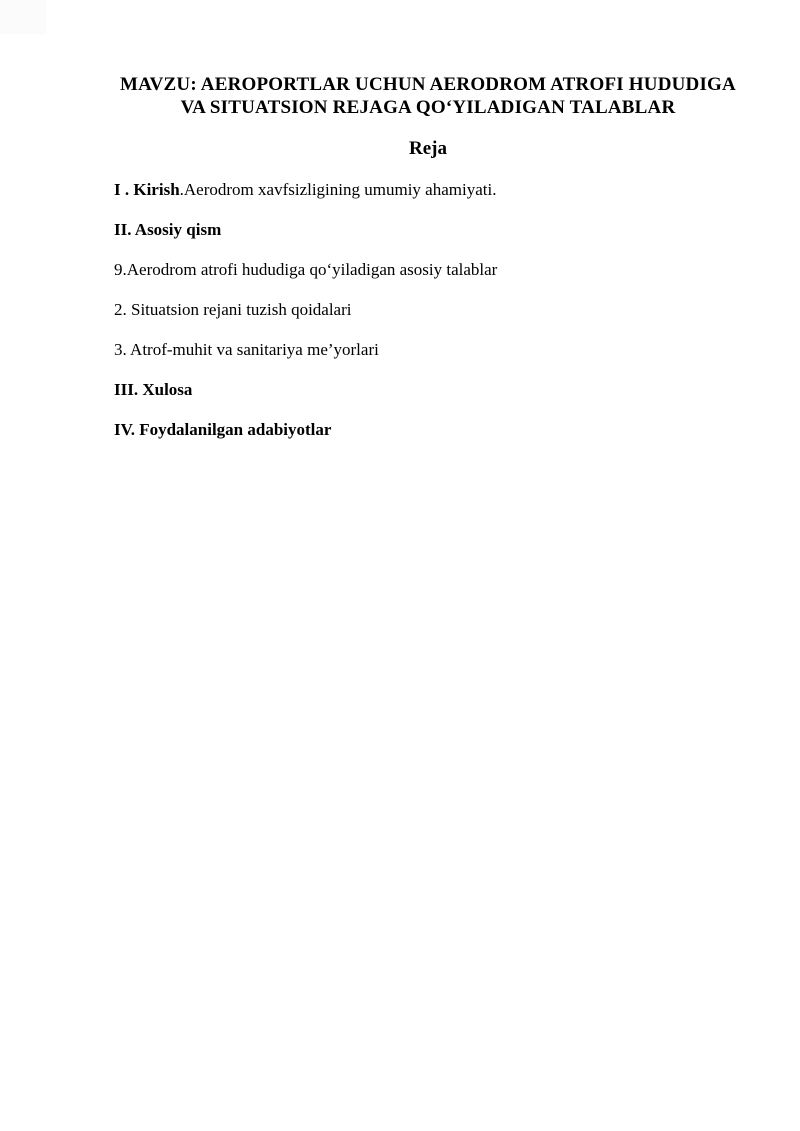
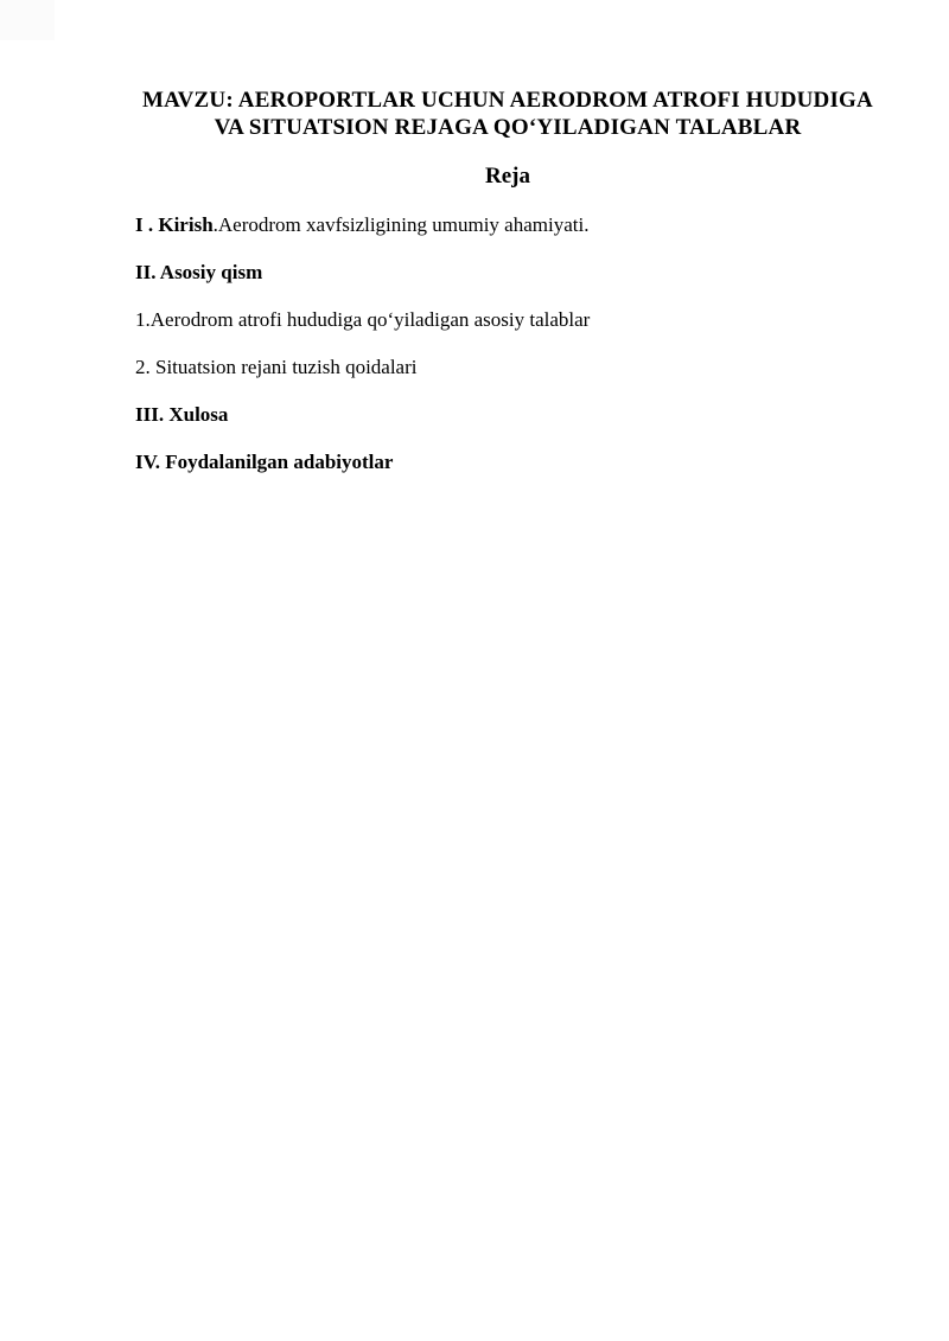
  MAVZU: AEROPORTLAR UCHUN AERODROM ATROFI HUDUDIGA
  VA SITUATSION REJAGA QO‘YILADIGAN TALABLAR
  Reja
  I . Kirish.Aerodrom xavfsizligining umumiy ahamiyati.
  II. Asosiy qism
- 9.Aerodrom atrofi hududiga qo‘yiladigan asosiy talablar
+ 1.Aerodrom atrofi hududiga qo‘yiladigan asosiy talablar
  2. Situatsion rejani tuzish qoidalari
- 3. Atrof-muhit va sanitariya me’yorlari
  III. Xulosa
  IV. Foydalanilgan adabiyotlar
